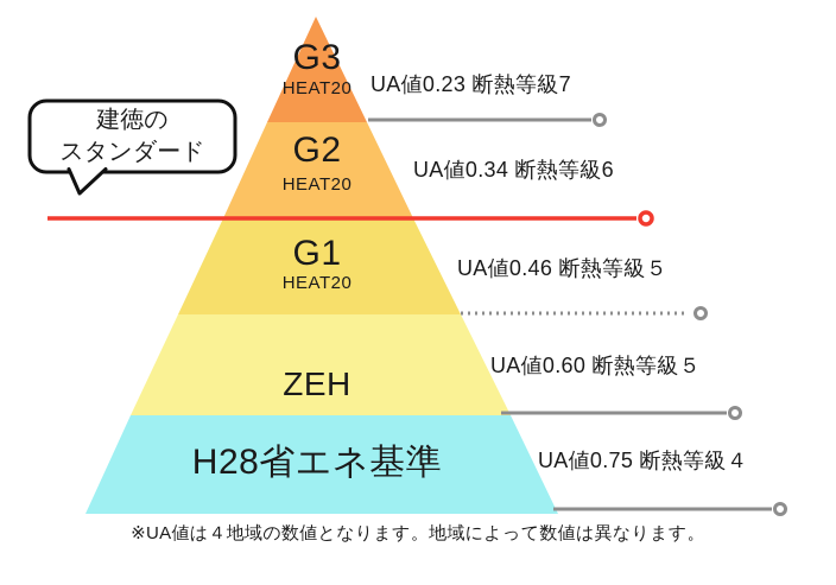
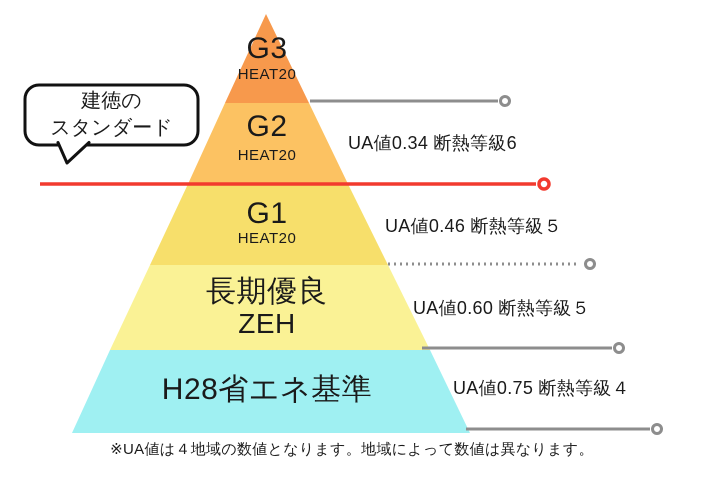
  建徳の
  スタンダード
  G3
  HEAT20
  G2
  HEAT20
  G1
  HEAT20
+ 長期優良
  ZEH
  H28省エネ基準
- UA値0.23 断熱等級7
  UA値0.34 断熱等級6
  UA値0.46 断熱等級５
  UA値0.60 断熱等級５
  UA値0.75 断熱等級４
  ※UA値は４地域の数値となります。地域によって数値は異なります。
